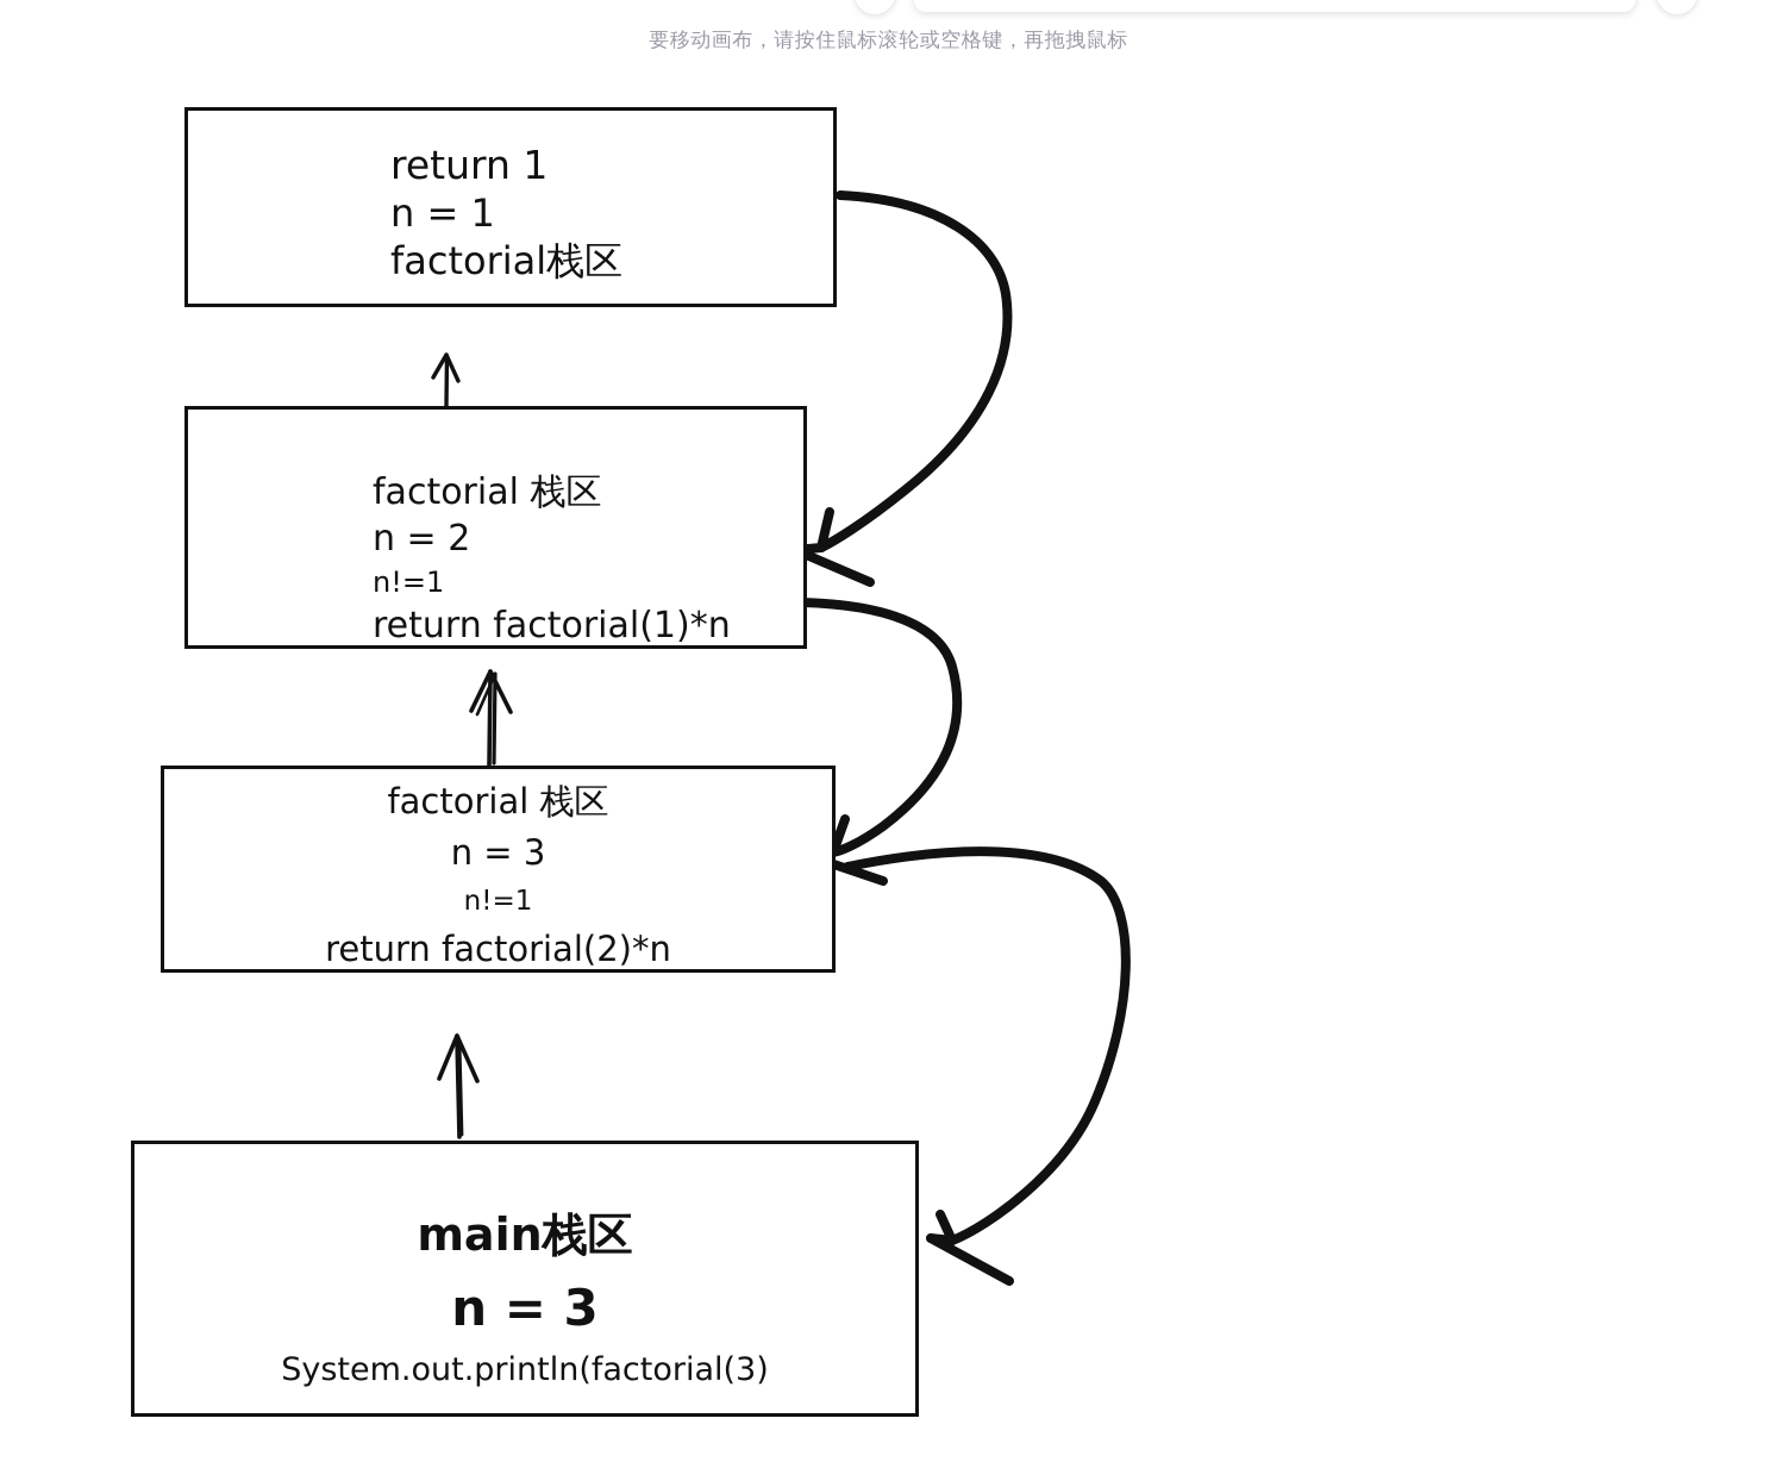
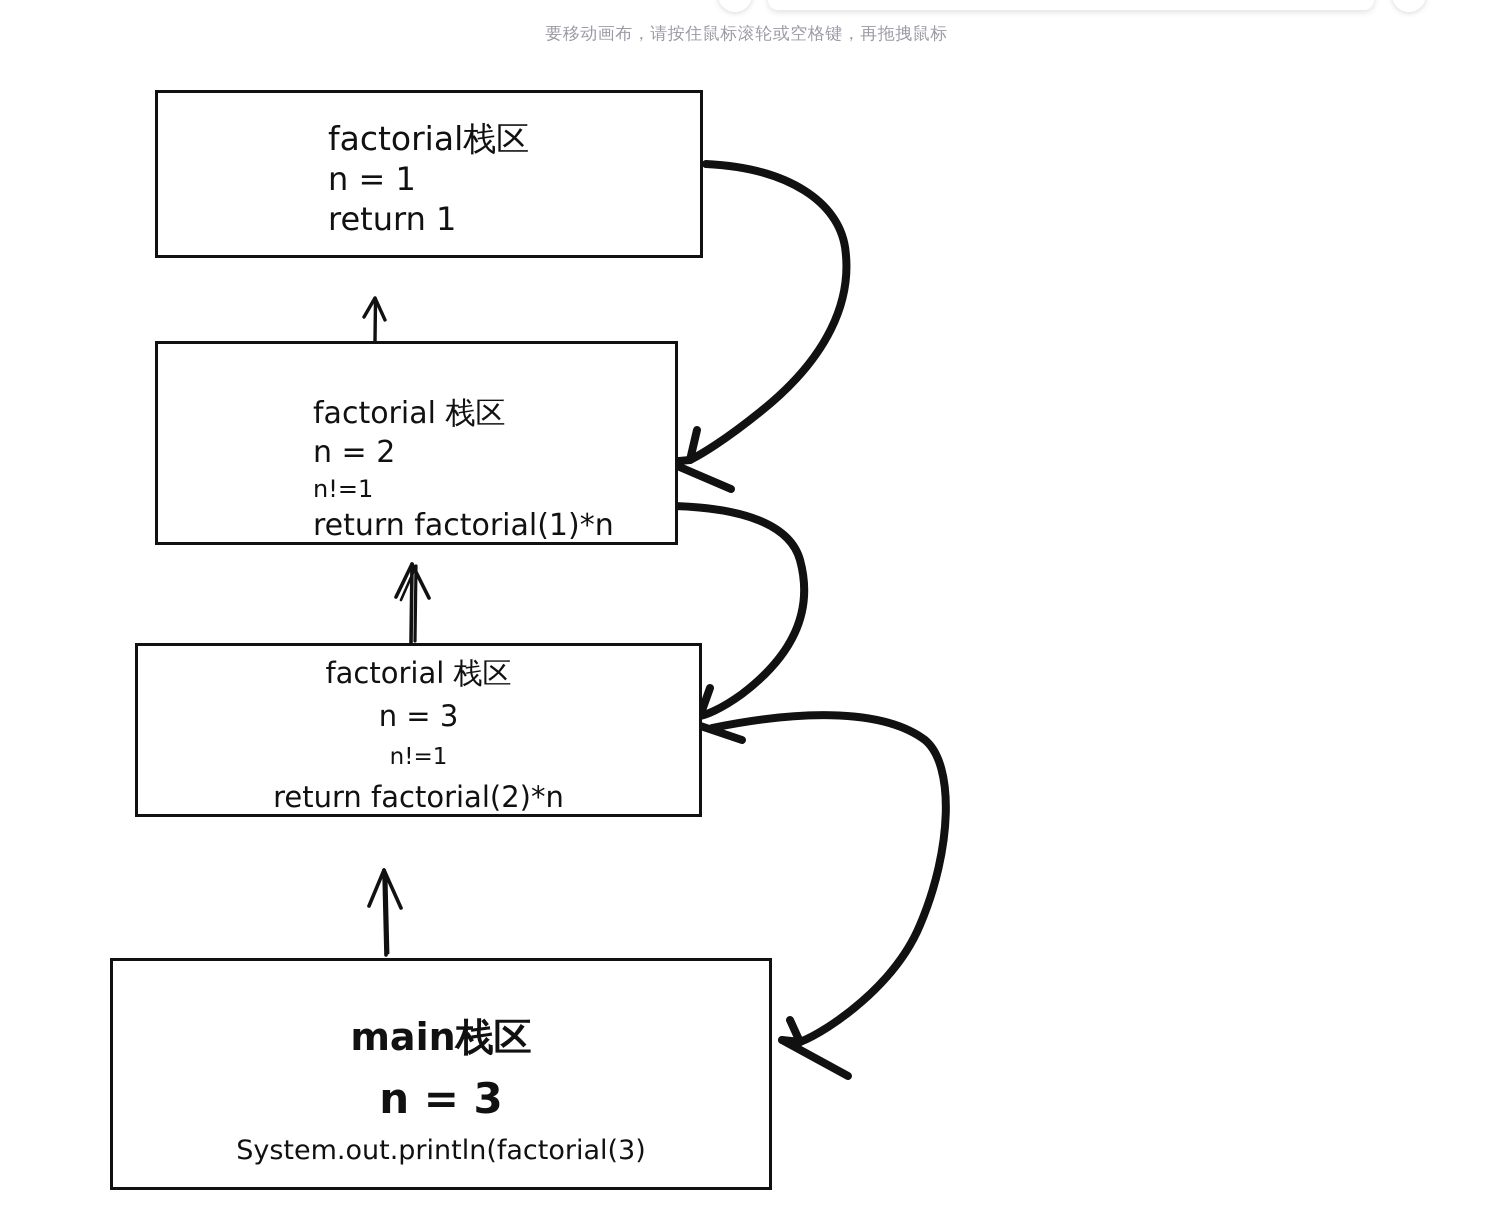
  要移动画布，请按住鼠标滚轮或空格键，再拖拽鼠标
- return 1
+ factorial栈区
  n = 1
- factorial栈区
+ return 1
  factorial 栈区
  n = 2
  n!=1
  return factorial(1)*n
  factorial 栈区
  n = 3
  n!=1
  return factorial(2)*n
  main栈区
  n = 3
  System.out.println(factorial(3)
